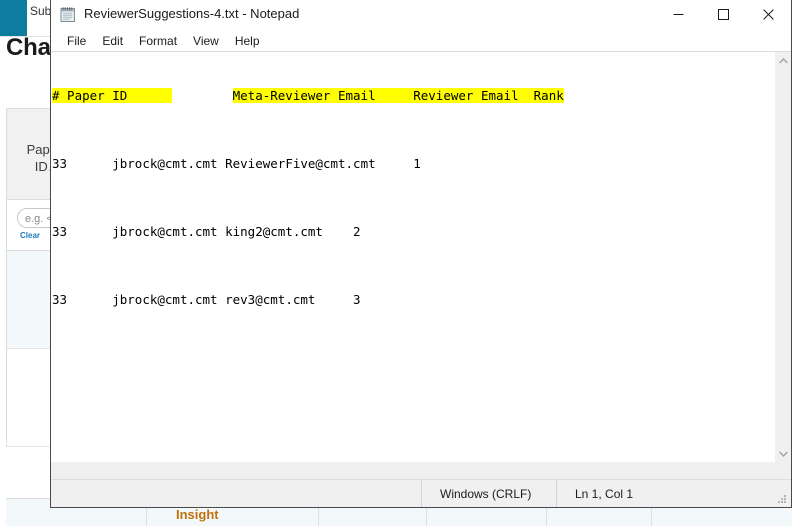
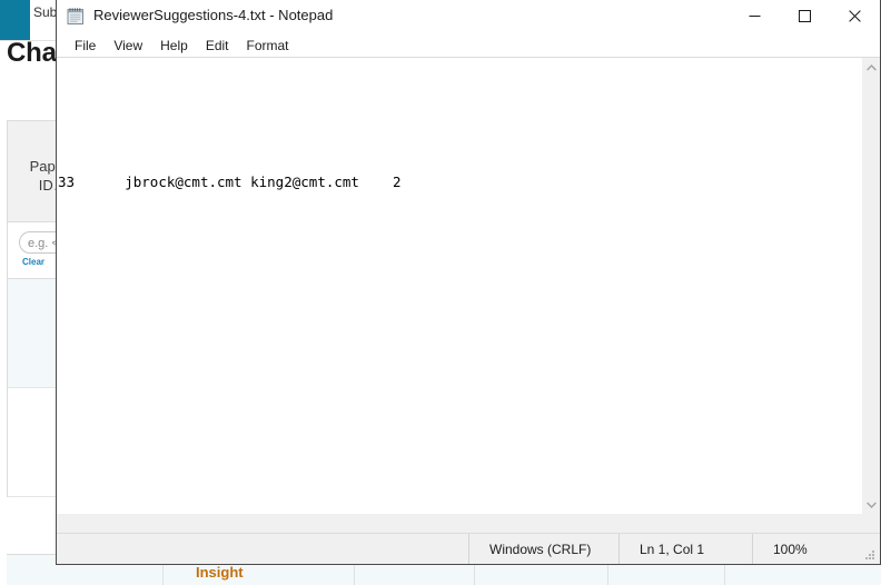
  Sub
  Cha
  e.g.
  Clear
  Insight
  ReviewerSuggestions-4.txt - Notepad
  File
- Edit
+ View
- Format
+ Help
- View
+ Edit
- Help
+ Format
- # Paper ID Meta-Reviewer Email Reviewer Email Rank
- 33 jbrock@cmt.cmt ReviewerFive@cmt.cmt 1
  33 jbrock@cmt.cmt king2@cmt.cmt 2
- 33 jbrock@cmt.cmt rev3@cmt.cmt 3
  Windows (CRLF)
  Ln 1, Col 1
+ 100%
